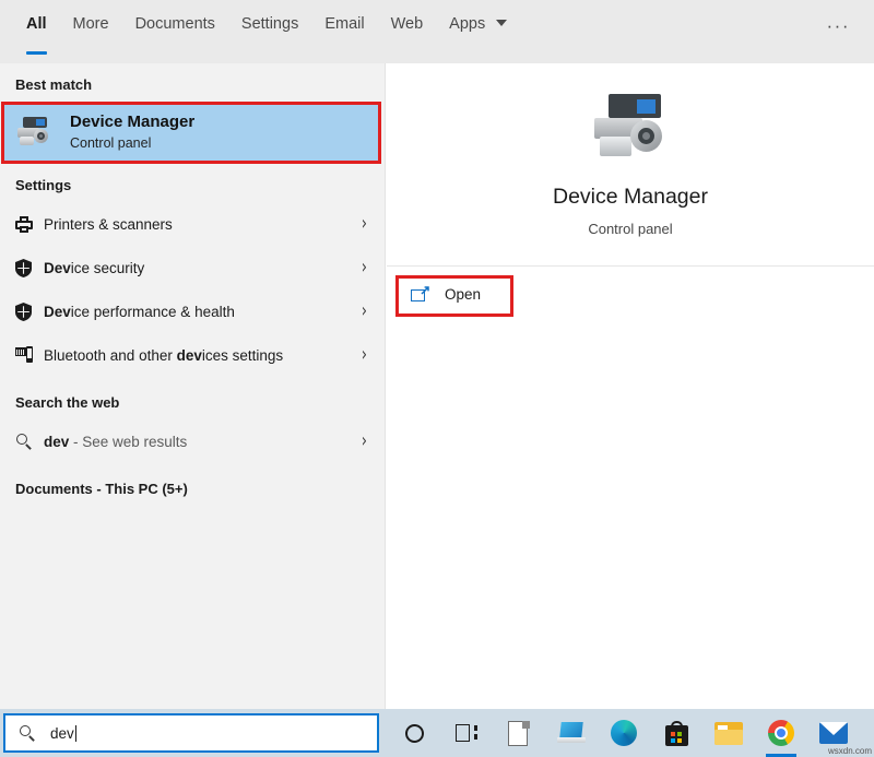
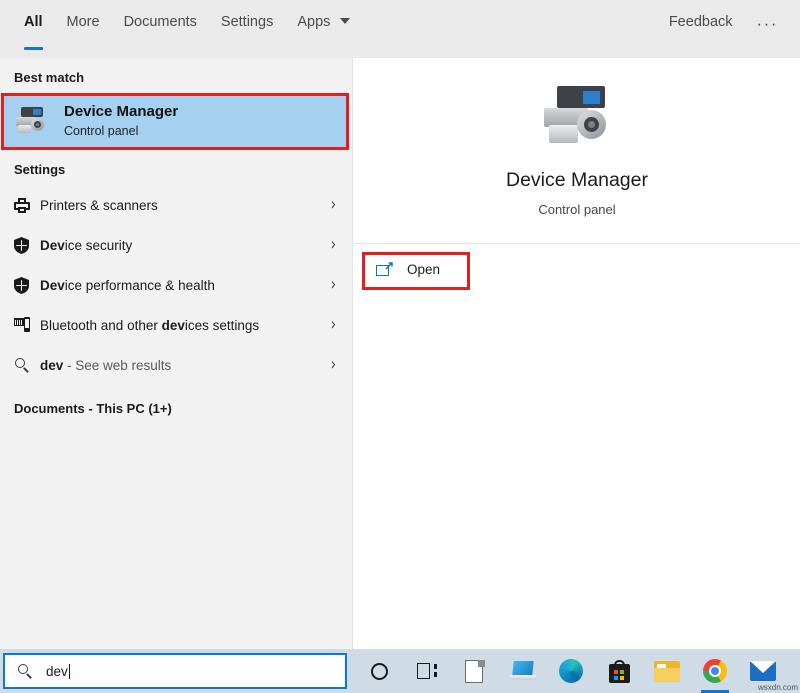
  All
  More
  Documents
  Settings
- Email
- Web
  Apps
+ Feedback
  ···
  Best match
  Device Manager
  Control panel
  Settings
  Printers & scanners
  ›
  Device security
  ›
  Device performance & health
  ›
  Bluetooth and other devices settings
  ›
- Search the web
  dev - See web results
  ›
- Documents - This PC (5+)
+ Documents - This PC (1+)
  Device Manager
  Control panel
  Open
  dev
  wsxdn.com
